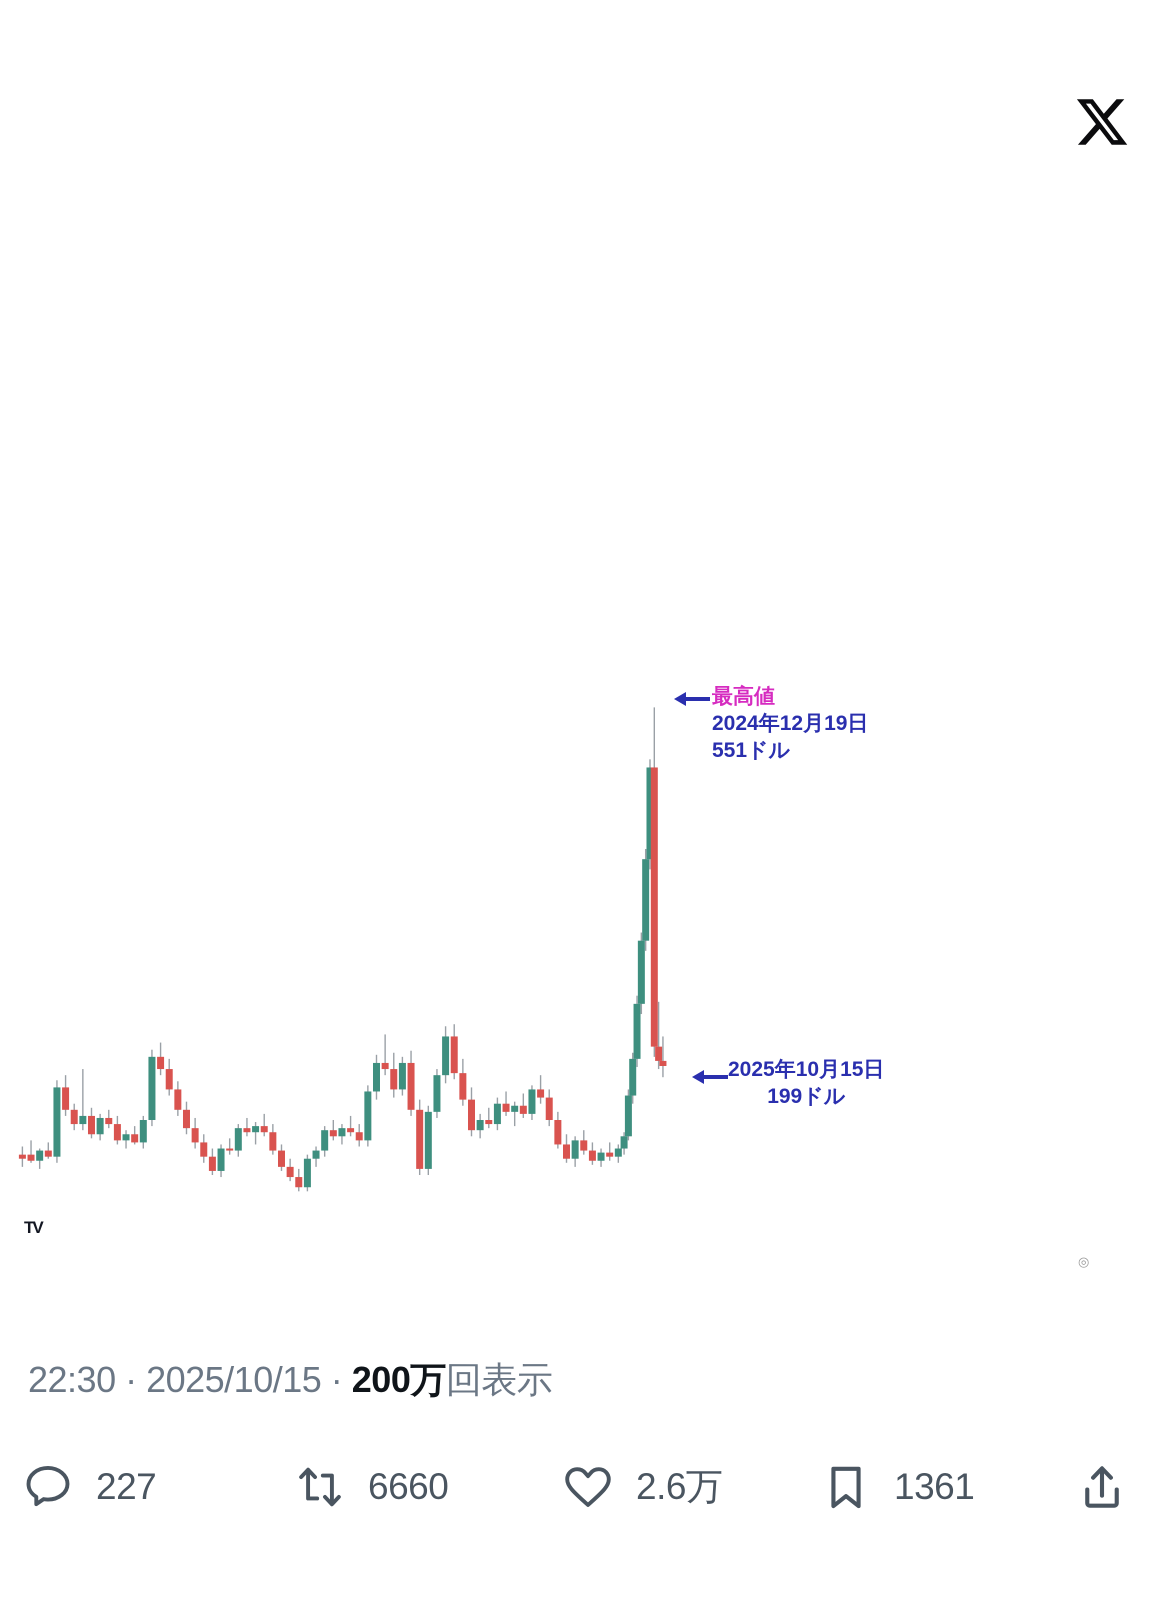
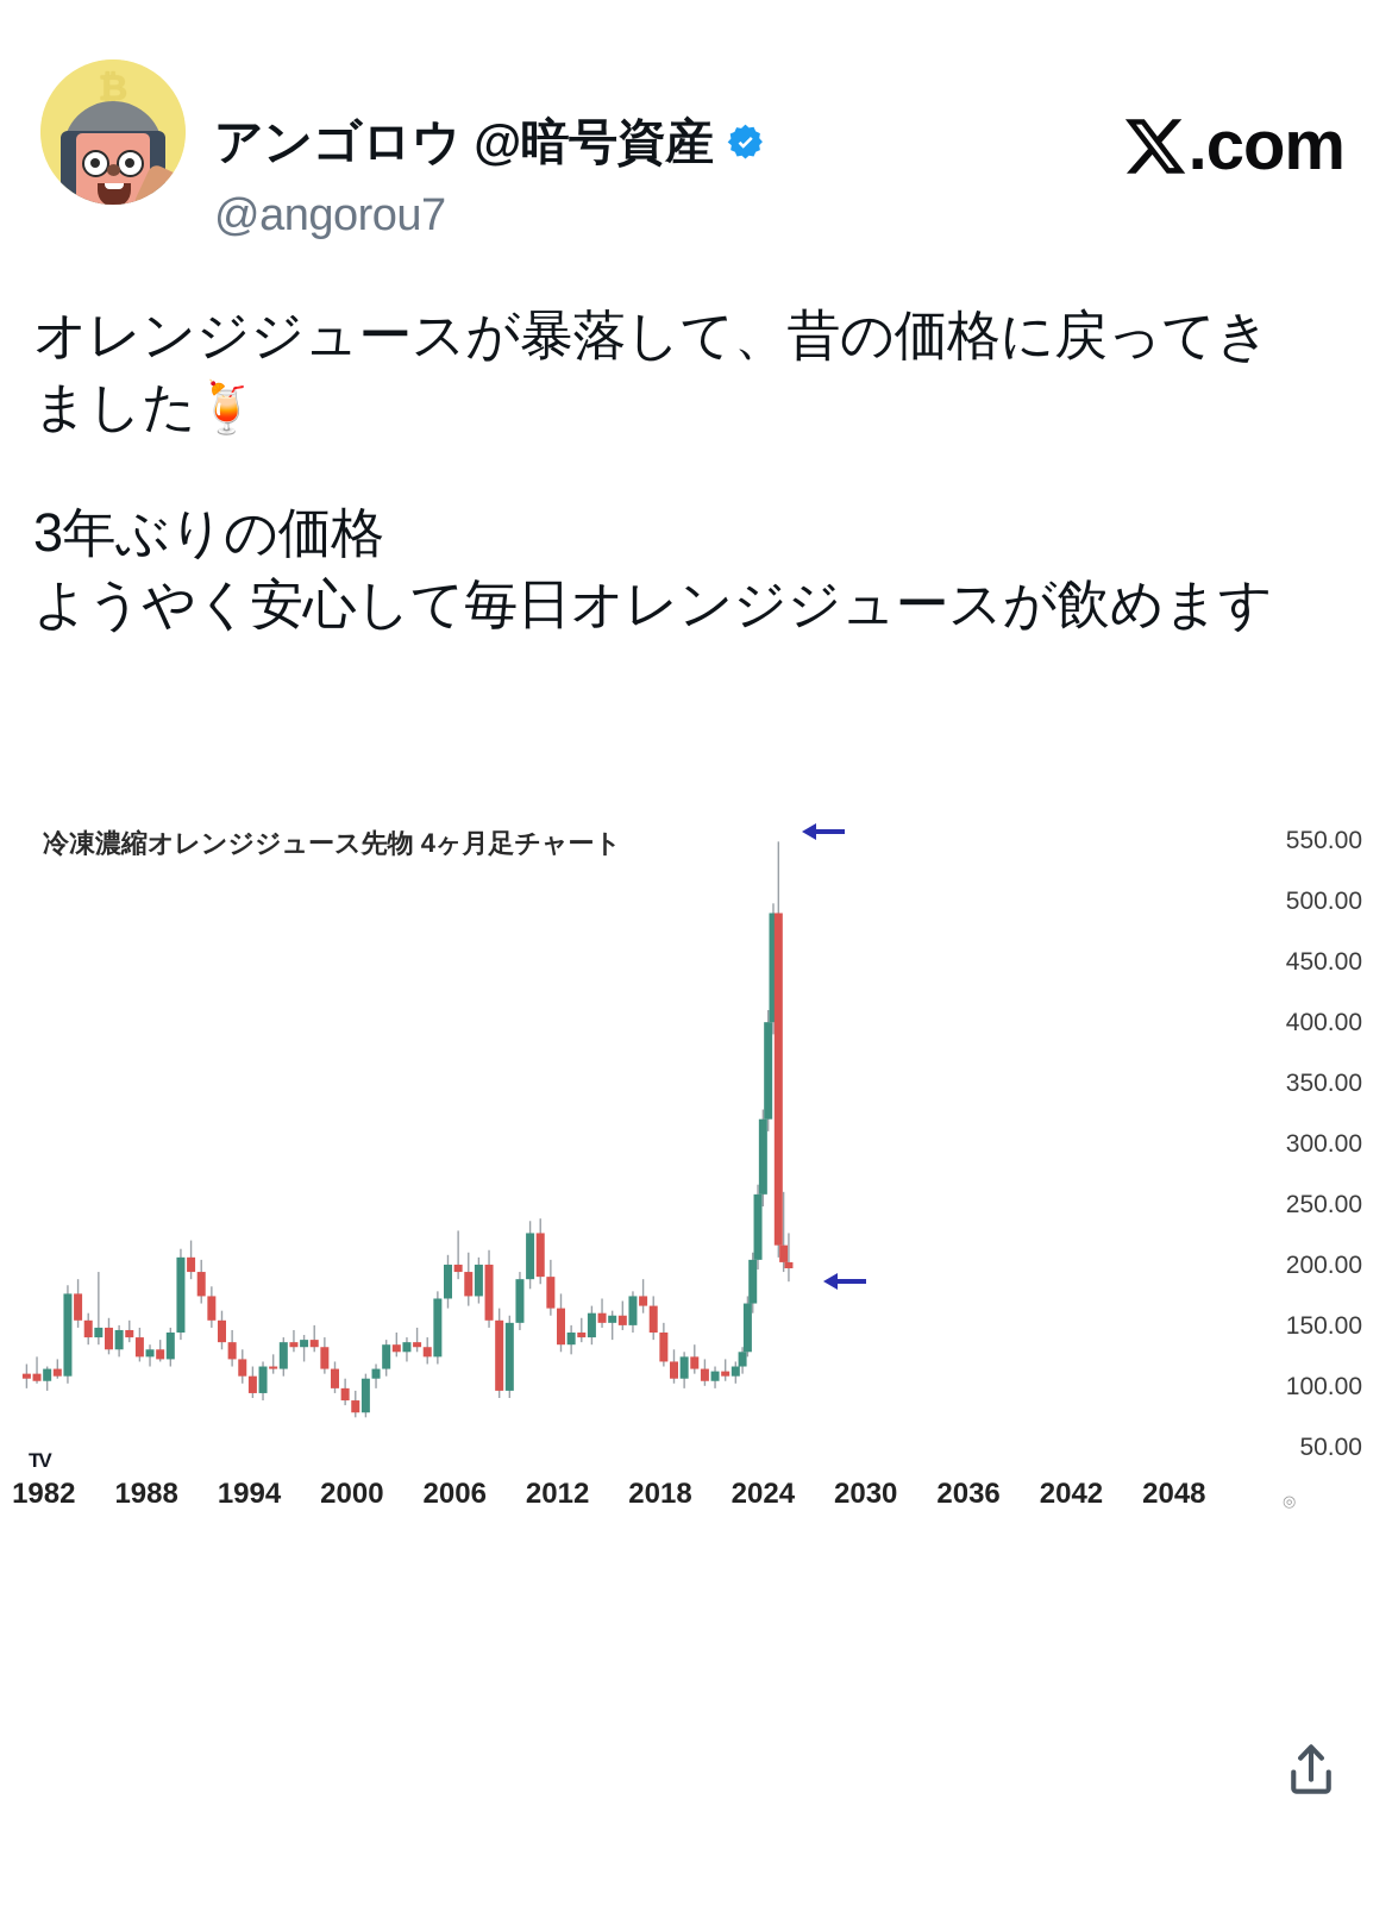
+ ₿
+ アンゴロウ @暗号資産
+ @angorou7
+ .com
+ オレンジジュースが暴落して、昔の価格に戻ってき
+ ました🍹
+ 3年ぶりの価格
+ ようやく安心して毎日オレンジジュースが飲めます
+ 冷凍濃縮オレンジジュース先物 4ヶ月足チャート
+ 550.00
+ 500.00
+ 450.00
+ 400.00
+ 350.00
+ 300.00
+ 250.00
+ 200.00
+ 150.00
+ 100.00
+ 50.00
+ 1982
+ 1988
+ 1994
+ 2000
+ 2006
+ 2012
+ 2018
+ 2024
+ 2030
+ 2036
+ 2042
+ 2048
  TV
  ◎
- 最高値
- 2024年12月19日
- 551ドル
- 2025年10月15日
- 199ドル
- 22:30 · 2025/10/15 · 200万回表示
- 227
- 6660
- 2.6万
- 1361
